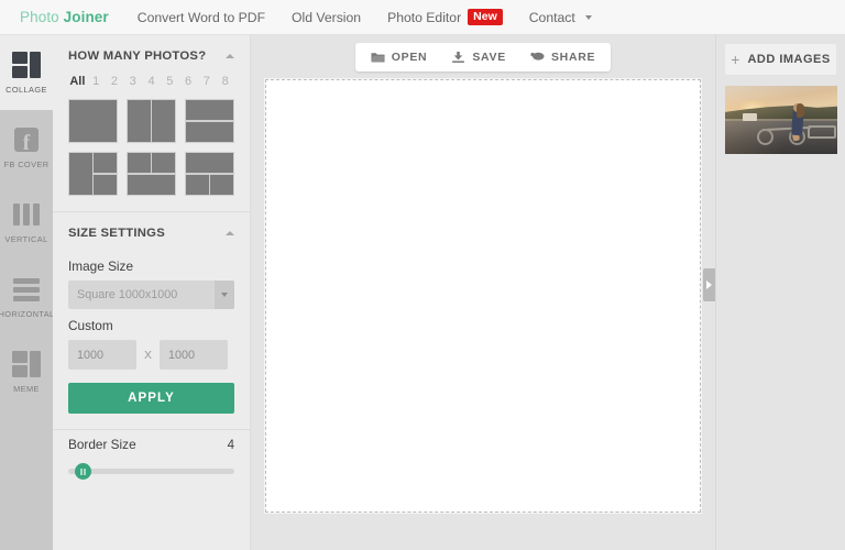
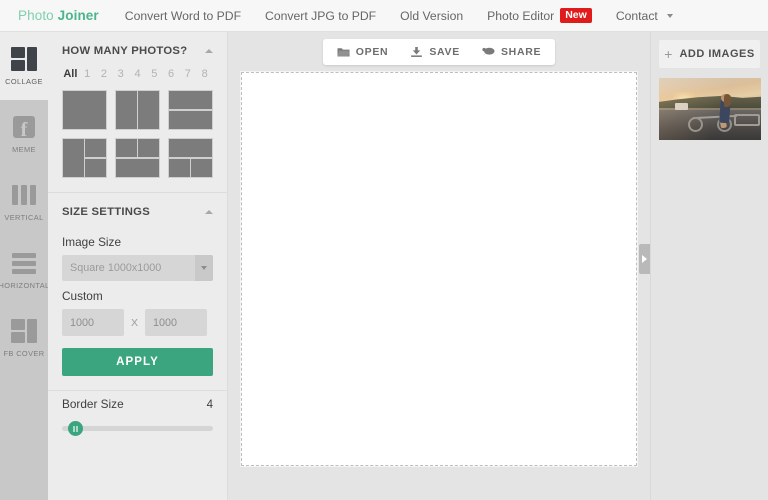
  Photo Joiner
  Convert Word to PDF
+ Convert JPG to PDF
  Old Version
  Photo Editor
  New
  Contact
  COLLAGE
  f
- FB COVER
+ MEME
  VERTICAL
  HORIZONTA
- MEME
+ FB COVER
  HOW MANY PHOTOS?
  All
  1
  2
  3
  4
  5
  6
  7
  8
  SIZE SETTINGS
  Image Size
  Square 1000x1000
  Custom
  1000
  X
  1000
  APPLY
  Border Size
  4
  OPEN
  SAVE
  SHARE
  +
  ADD IMAGES
